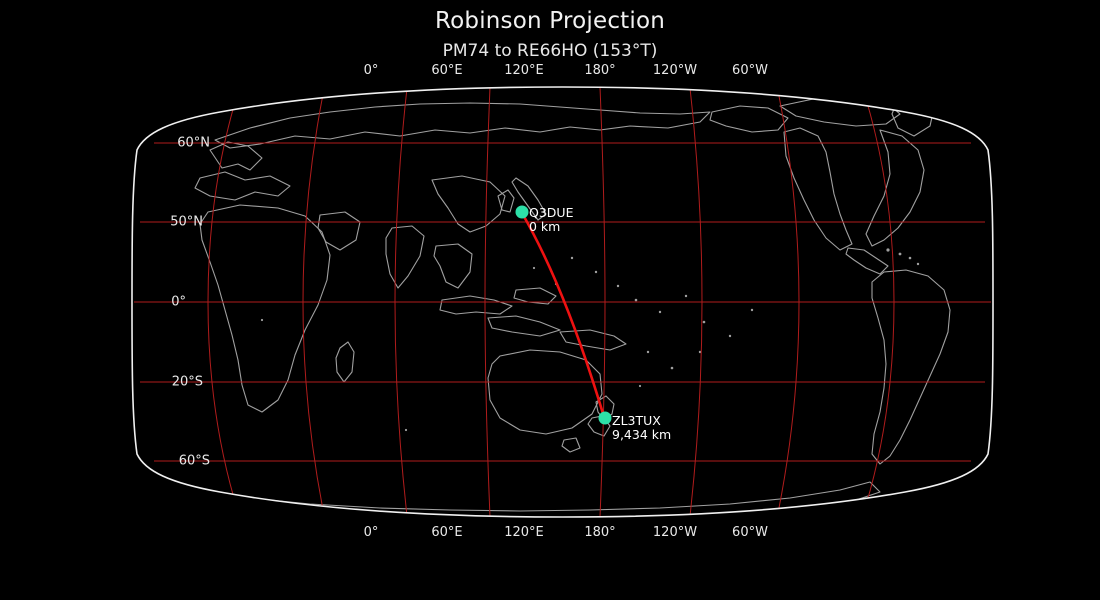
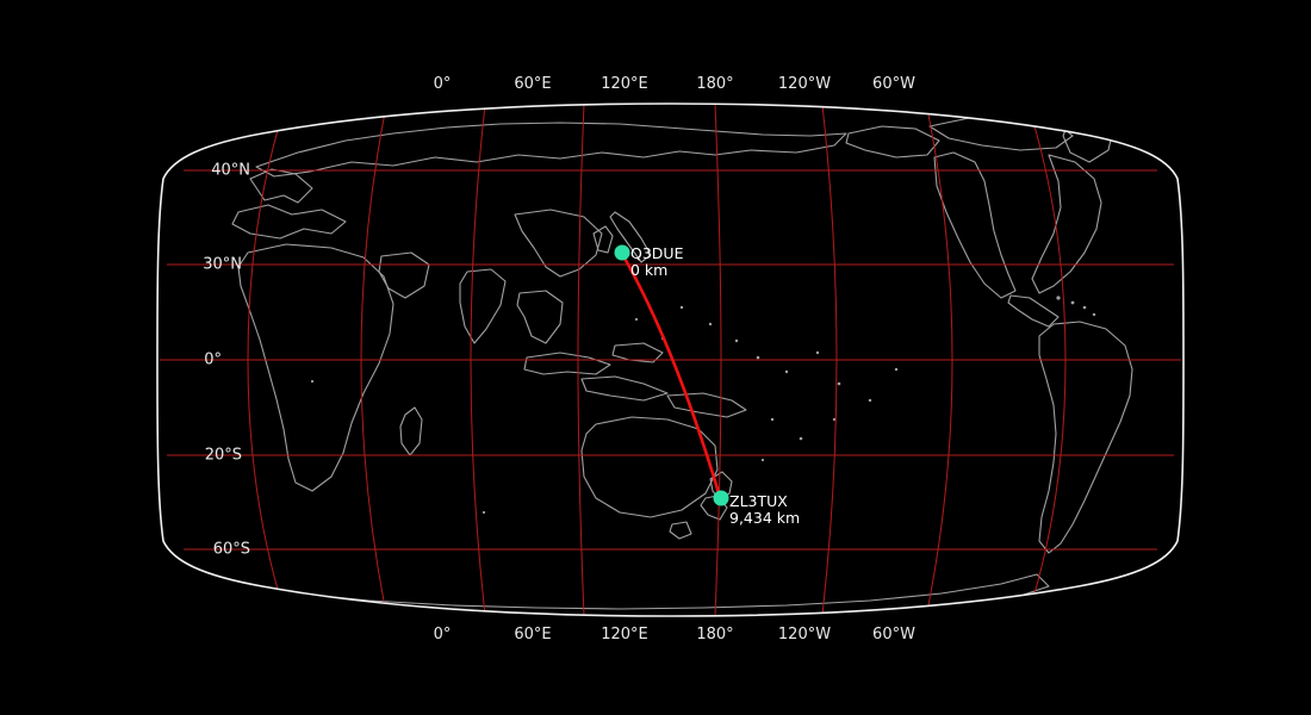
- Robinson Projection
- PM74 to RE66HO (153°T)
  0°
  60°E
  120°E
  180°
  120°W
  60°W
  0°
  60°E
  120°E
  180°
  120°W
  60°W
- 60°N
+ 40°N
- 50°N
+ 30°N
  0°
  20°S
  60°S
  Q3DUE
  0 km
  ZL3TUX
  9,434 km
